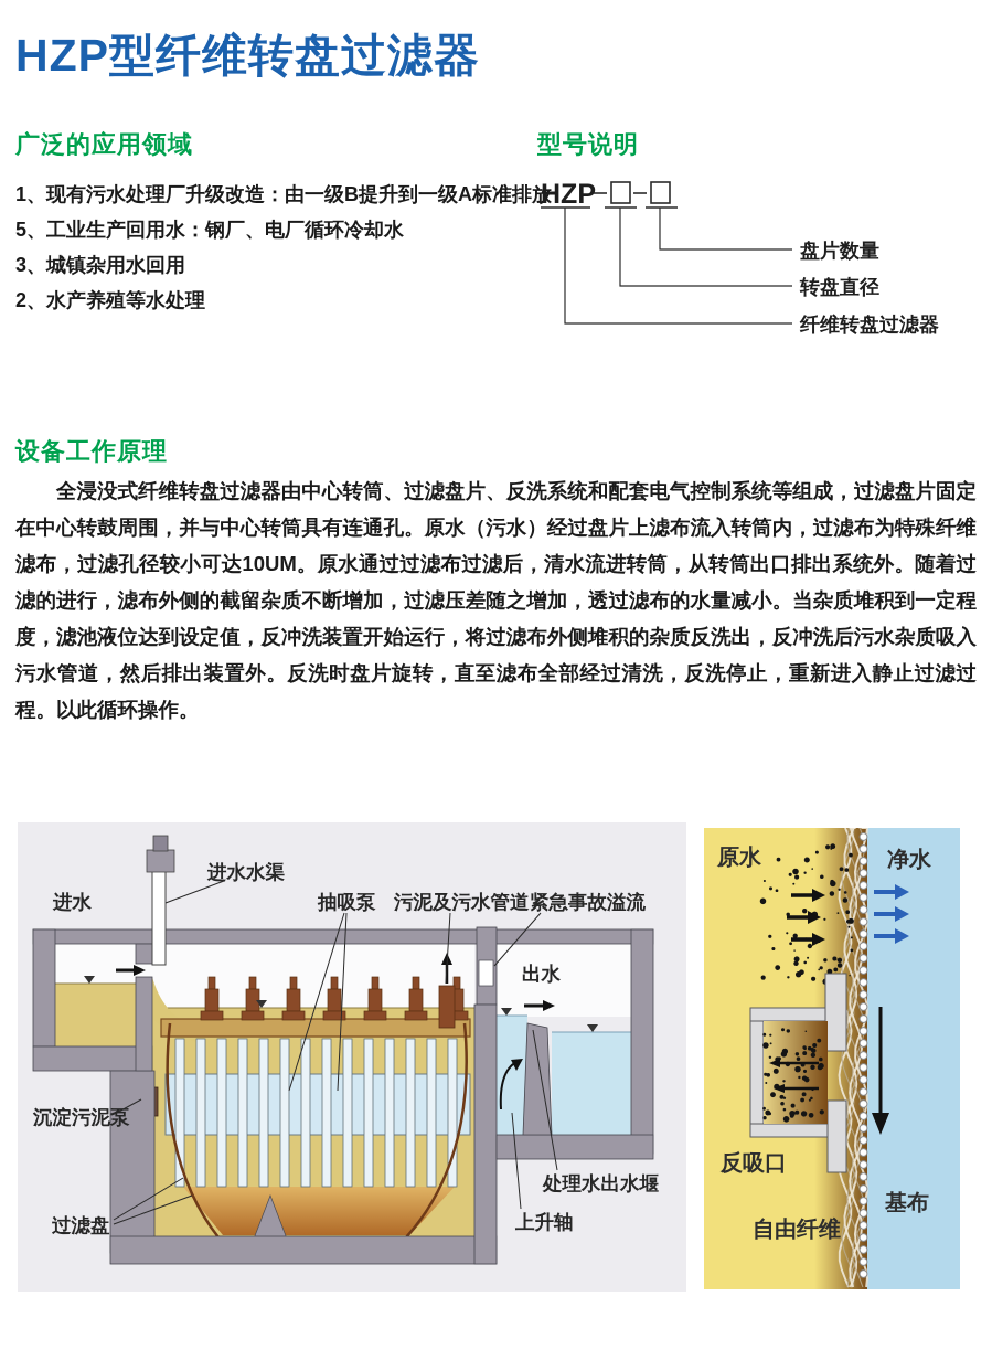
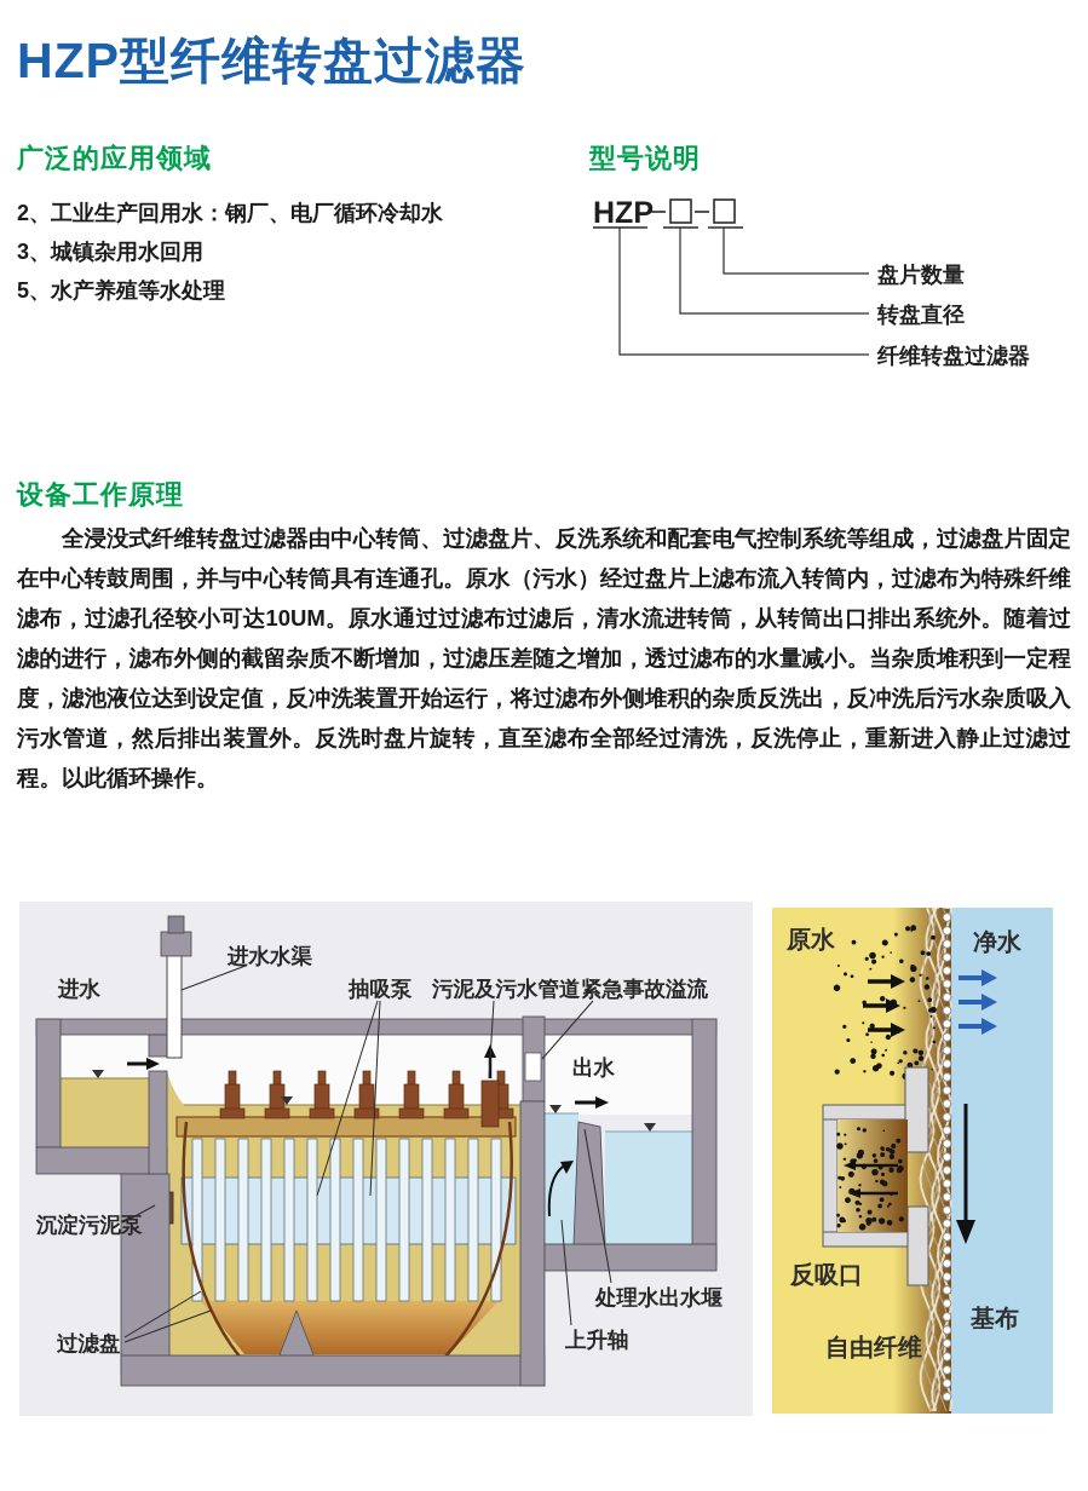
  HZP型纤维转盘过滤器
  广泛的应用领域
- 1、现有污水处理厂升级改造：由一级B提升到一级A标准排放
- 5、工业生产回用水：钢厂、电厂循环冷却水
+ 2、工业生产回用水：钢厂、电厂循环冷却水
  3、城镇杂用水回用
- 2、水产养殖等水处理
+ 5、水产养殖等水处理
  型号说明
  HZP
  盘片数量
  转盘直径
  纤维转盘过滤器
  设备工作原理
  全浸没式纤维转盘过滤器由中心转筒、过滤盘片、反洗系统和配套电气控制系统等组成，过滤盘片固定在中心转鼓周围，并与中心转筒具有连通孔。原水（污水）经过盘片上滤布流入转筒内，过滤布为特殊纤维滤布，过滤孔径较小可达10UM。原水通过过滤布过滤后，清水流进转筒，从转筒出口排出系统外。随着过滤的进行，滤布外侧的截留杂质不断增加，过滤压差随之增加，透过滤布的水量减小。当杂质堆积到一定程度，滤池液位达到设定值，反冲洗装置开始运行，将过滤布外侧堆积的杂质反洗出，反冲洗后污水杂质吸入污水管道，然后排出装置外。反洗时盘片旋转，直至滤布全部经过清洗，反洗停止，重新进入静止过滤过程。以此循环操作。
  进水
  进水水渠
  抽吸泵
  污泥及污水管道
  紧急事故溢流
  出水
  沉淀污泥泵
  过滤盘
  上升轴
  处理水出水堰
  原水
  净水
  反吸口
  基布
  自由纤维
